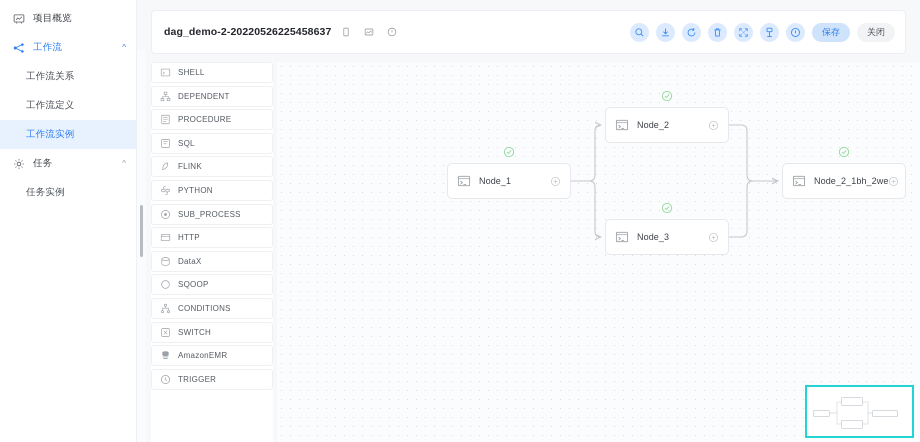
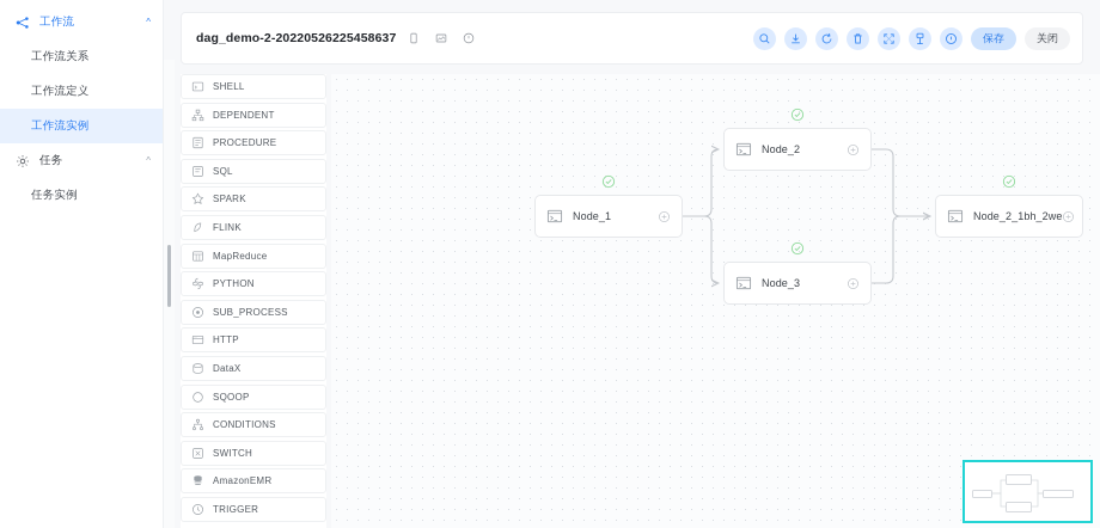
- 项目概览
  工作流
  ^
  工作流关系
  工作流定义
  工作流实例
  任务
  ^
  任务实例
  dag_demo-2-20220526225458637
  保存
  关闭
  SHELL
  DEPENDENT
  PROCEDURE
  SQL
+ SPARK
  FLINK
+ MapReduce
  PYTHON
  SUB_PROCESS
  HTTP
  DataX
  SQOOP
  CONDITIONS
  SWITCH
  AmazonEMR
  TRIGGER
  Node_1
  Node_2
  Node_3
  Node_2_1bh_2we
